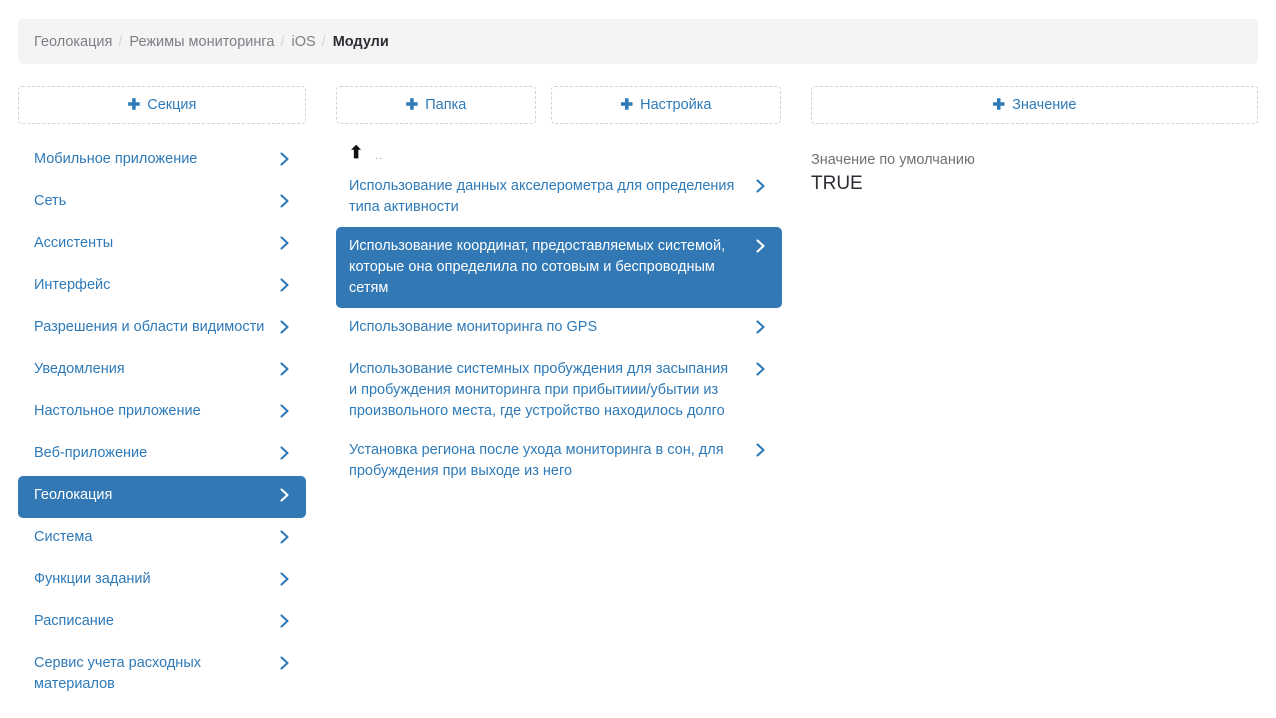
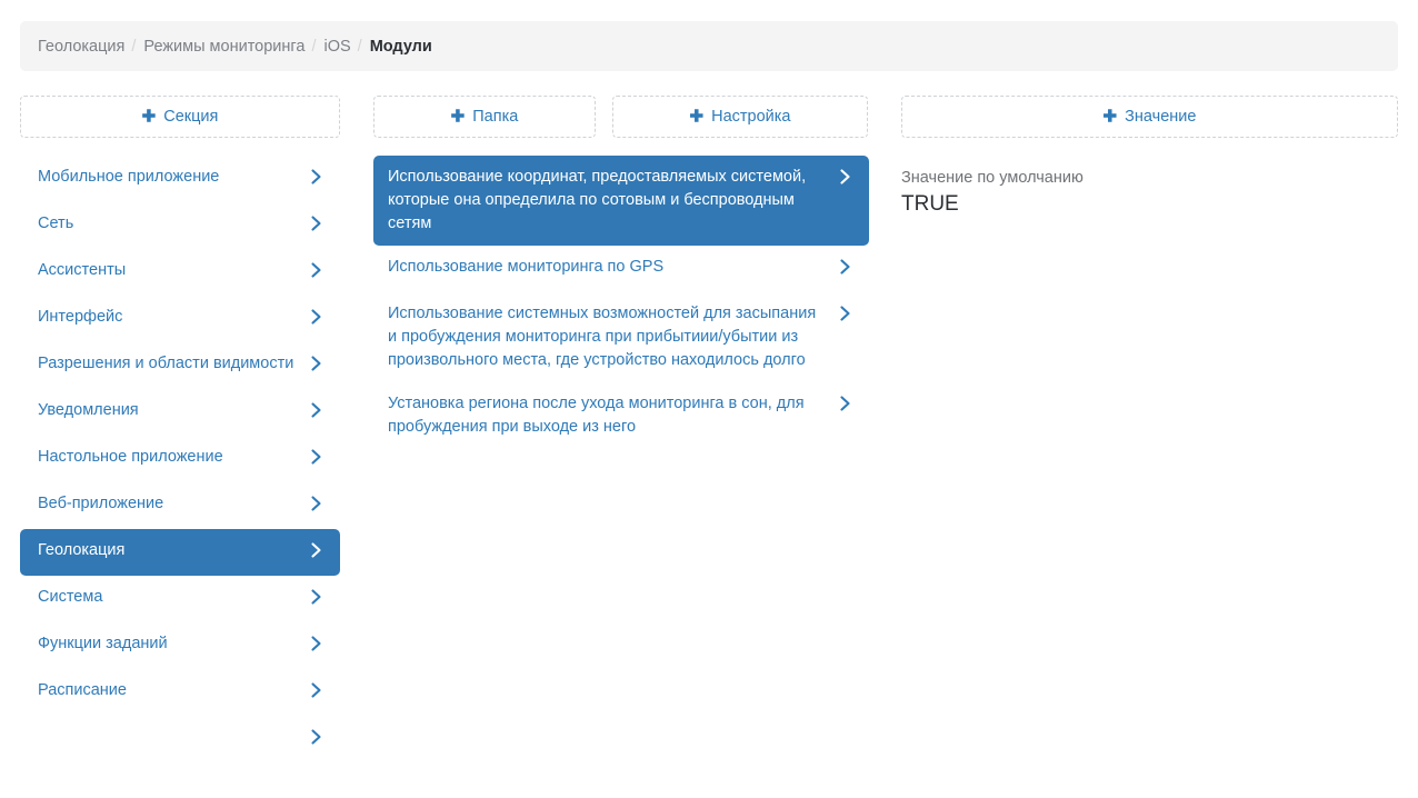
  Геолокация
  /
  Режимы мониторинга
  /
  iOS
  /
  Модули
  ✚
  Секция
  ✚
  Папка
  ✚
  Настройка
  ✚
  Значение
  Мобильное приложение
  Сеть
  Ассистенты
  Интерфейс
  Разрешения и области видимости
  Уведомления
  Настольное приложение
  Веб-приложение
  Геолокация
  Система
  Функции заданий
  Расписание
- Сервис учета расходных материалов
- ⬆
- ..
- Использование данных акселерометра для определения типа активности
  Использование координат, предоставляемых системой, которые она определила по сотовым и беспроводным сетям
  Использование мониторинга по GPS
- Использование системных пробуждения для засыпания и пробуждения мониторинга при прибытиии/убытии из произвольного места, где устройство находилось долго
+ Использование системных возможностей для засыпания и пробуждения мониторинга при прибытиии/убытии из произвольного места, где устройство находилось долго
  Установка региона после ухода мониторинга в сон, для пробуждения при выходе из него
  Значение по умолчанию
  TRUE
